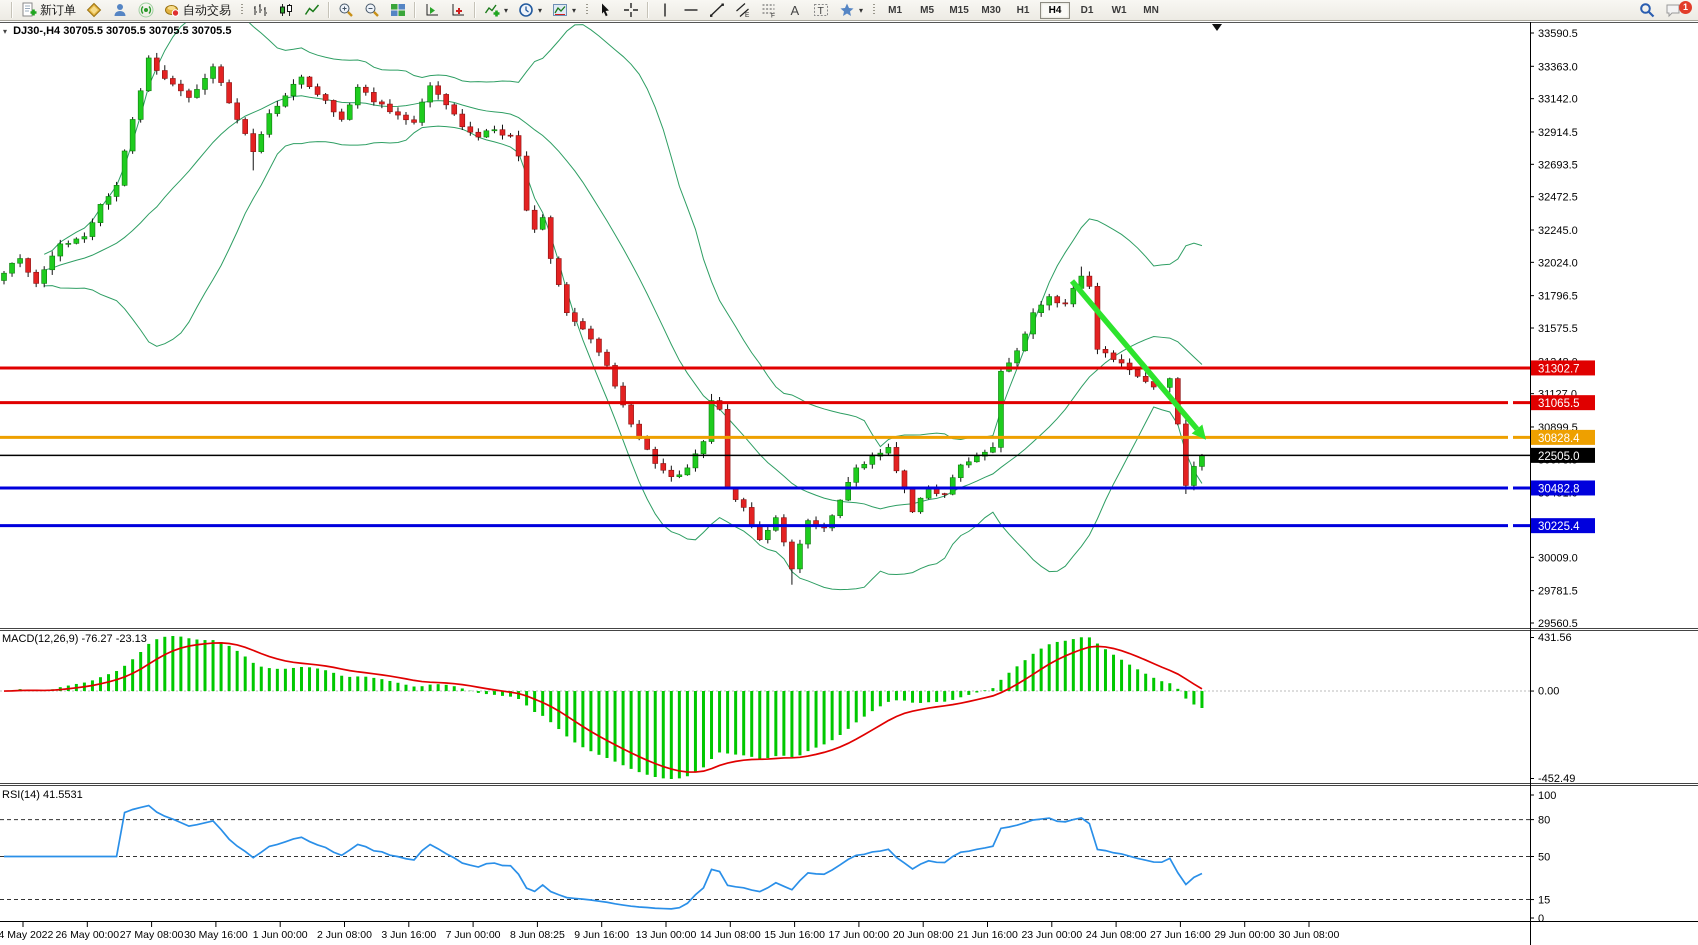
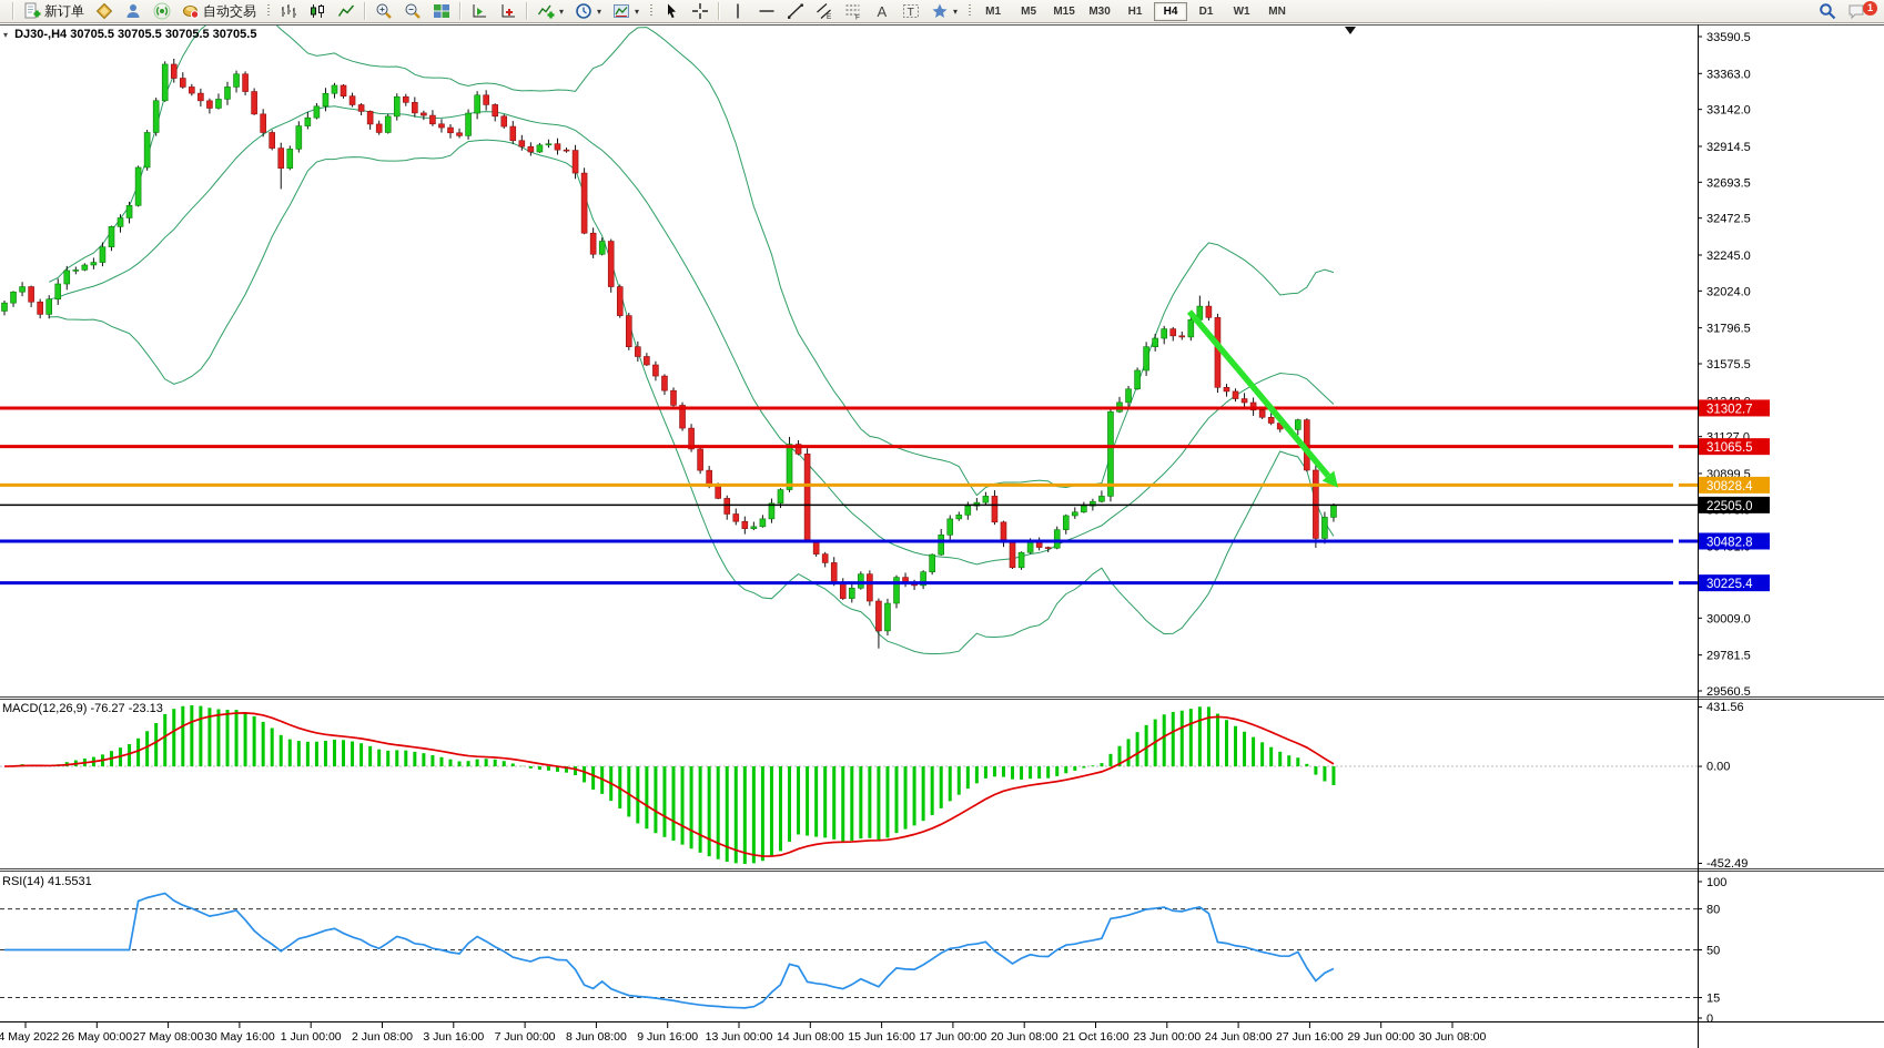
  新订单
  自动交易
  ▾
  ▾
  ▾
  A
  T
  ▾
  M1
  M5
  M15
  M30
  H1
  H4
  D1
  W1
  MN
  1
  33590.5
  33363.0
  33142.0
  32914.5
  32693.5
  32472.5
  32245.0
  32024.0
  31796.5
  31575.5
  31127.0
  30899.5
  30009.0
  29781.5
  29560.5
  31302.7
  31065.5
  30828.4
  22505.0
  30482.8
  30225.4
  431.56
  0.00
  -452.49
  100
  80
  50
  15
  0
  4 May 2022
  26 May 00:00
  27 May 08:00
  30 May 16:00
  1 Jun 00:00
  2 Jun 08:00
  3 Jun 16:00
  7 Jun 00:00
- 8 Jun 08:25
+ 8 Jun 08:00
  9 Jun 16:00
  13 Jun 00:00
  14 Jun 08:00
  15 Jun 16:00
  17 Jun 00:00
  20 Jun 08:00
- 21 Jun 16:00
+ 21 Oct 16:00
  23 Jun 00:00
  24 Jun 08:00
  27 Jun 16:00
  29 Jun 00:00
  30 Jun 08:00
  ▾ DJ30-,H4 30705.5 30705.5 30705.5 30705.5
  MACD(12,26,9) -76.27 -23.13
  RSI(14) 41.5531
